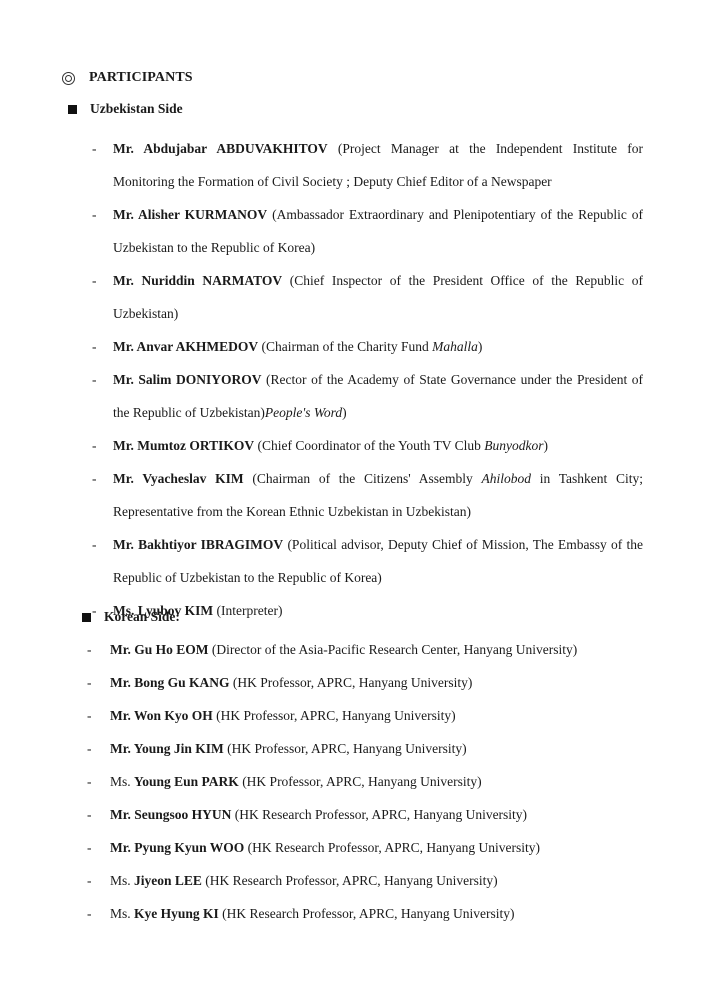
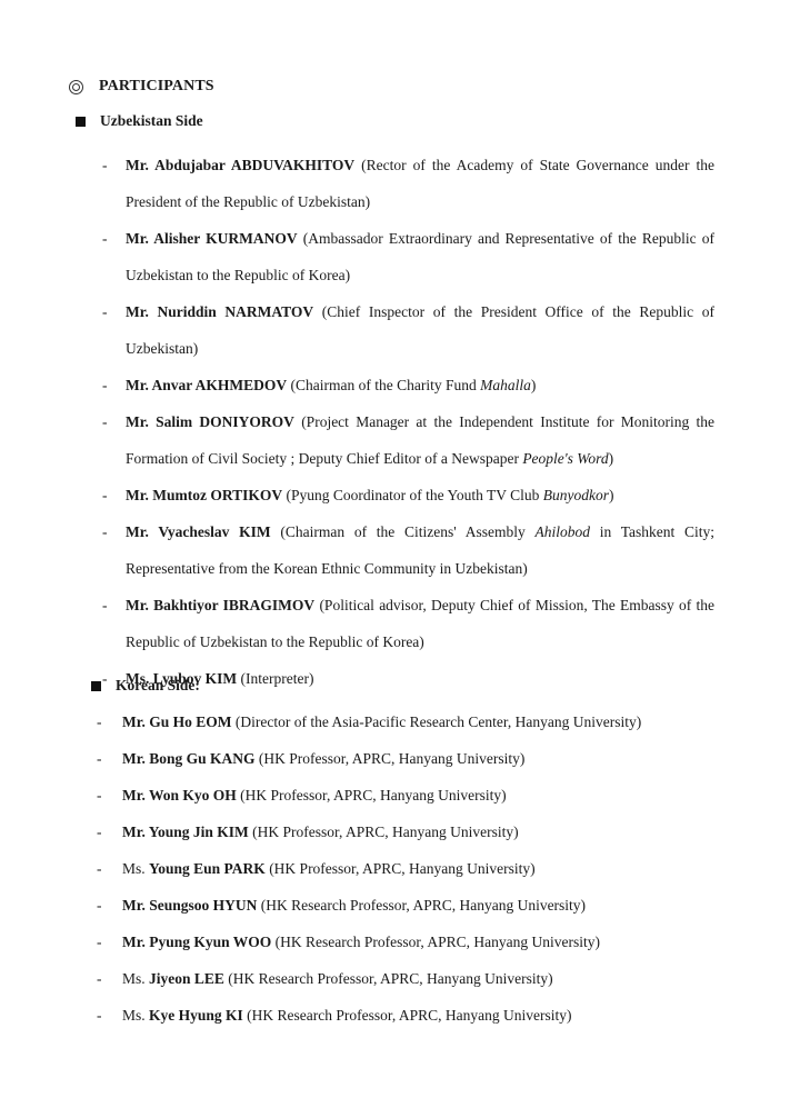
  PARTICIPANTS
  Uzbekistan Side
  -
- Mr. Abdujabar ABDUVAKHITOV (Project Manager at the Independent Institute for Monitoring the Formation of Civil Society ; Deputy Chief Editor of a Newspaper
+ Mr. Abdujabar ABDUVAKHITOV (Rector of the Academy of State Governance under the President of the Republic of Uzbekistan)
  -
- Mr. Alisher KURMANOV (Ambassador Extraordinary and Plenipotentiary of the Republic of Uzbekistan to the Republic of Korea)
+ Mr. Alisher KURMANOV (Ambassador Extraordinary and Representative of the Republic of Uzbekistan to the Republic of Korea)
  -
  Mr. Nuriddin NARMATOV (Chief Inspector of the President Office of the Republic of Uzbekistan)
  -
  Mr. Anvar AKHMEDOV (Chairman of the Charity Fund Mahalla)
  -
- Mr. Salim DONIYOROV (Rector of the Academy of State Governance under the President of the Republic of Uzbekistan)People's Word)
+ Mr. Salim DONIYOROV (Project Manager at the Independent Institute for Monitoring the Formation of Civil Society ; Deputy Chief Editor of a Newspaper People's Word)
  -
- Mr. Mumtoz ORTIKOV (Chief Coordinator of the Youth TV Club Bunyodkor)
+ Mr. Mumtoz ORTIKOV (Pyung Coordinator of the Youth TV Club Bunyodkor)
  -
- Mr. Vyacheslav KIM (Chairman of the Citizens' Assembly Ahilobod in Tashkent City; Representative from the Korean Ethnic Uzbekistan in Uzbekistan)
+ Mr. Vyacheslav KIM (Chairman of the Citizens' Assembly Ahilobod in Tashkent City; Representative from the Korean Ethnic Community in Uzbekistan)
  -
  Mr. Bakhtiyor IBRAGIMOV (Political advisor, Deputy Chief of Mission, The Embassy of the Republic of Uzbekistan to the Republic of Korea)
  -
  Ms. Lyubov KIM (Interpreter)
  Korean Side:
  -
  Mr. Gu Ho EOM (Director of the Asia-Pacific Research Center, Hanyang University)
  -
  Mr. Bong Gu KANG (HK Professor, APRC, Hanyang University)
  -
  Mr. Won Kyo OH (HK Professor, APRC, Hanyang University)
  -
  Mr. Young Jin KIM (HK Professor, APRC, Hanyang University)
  -
  Ms. Young Eun PARK (HK Professor, APRC, Hanyang University)
  -
  Mr. Seungsoo HYUN (HK Research Professor, APRC, Hanyang University)
  -
  Mr. Pyung Kyun WOO (HK Research Professor, APRC, Hanyang University)
  -
  Ms. Jiyeon LEE (HK Research Professor, APRC, Hanyang University)
  -
  Ms. Kye Hyung KI (HK Research Professor, APRC, Hanyang University)
